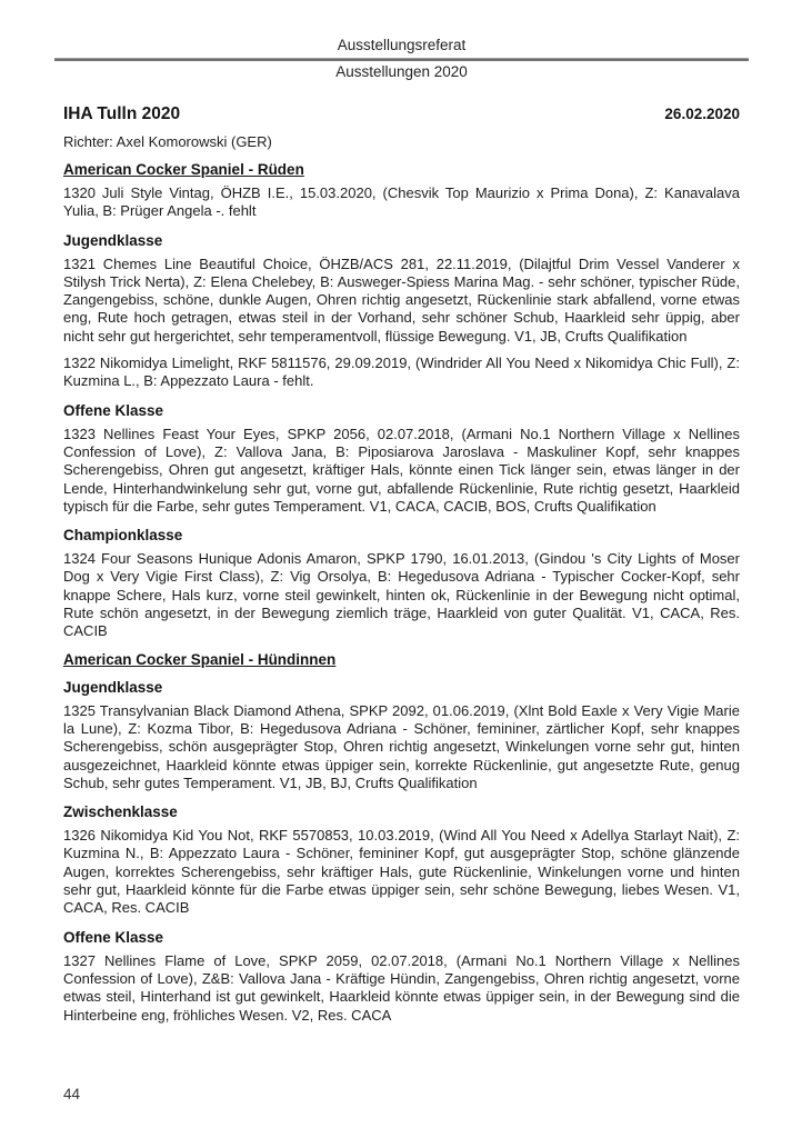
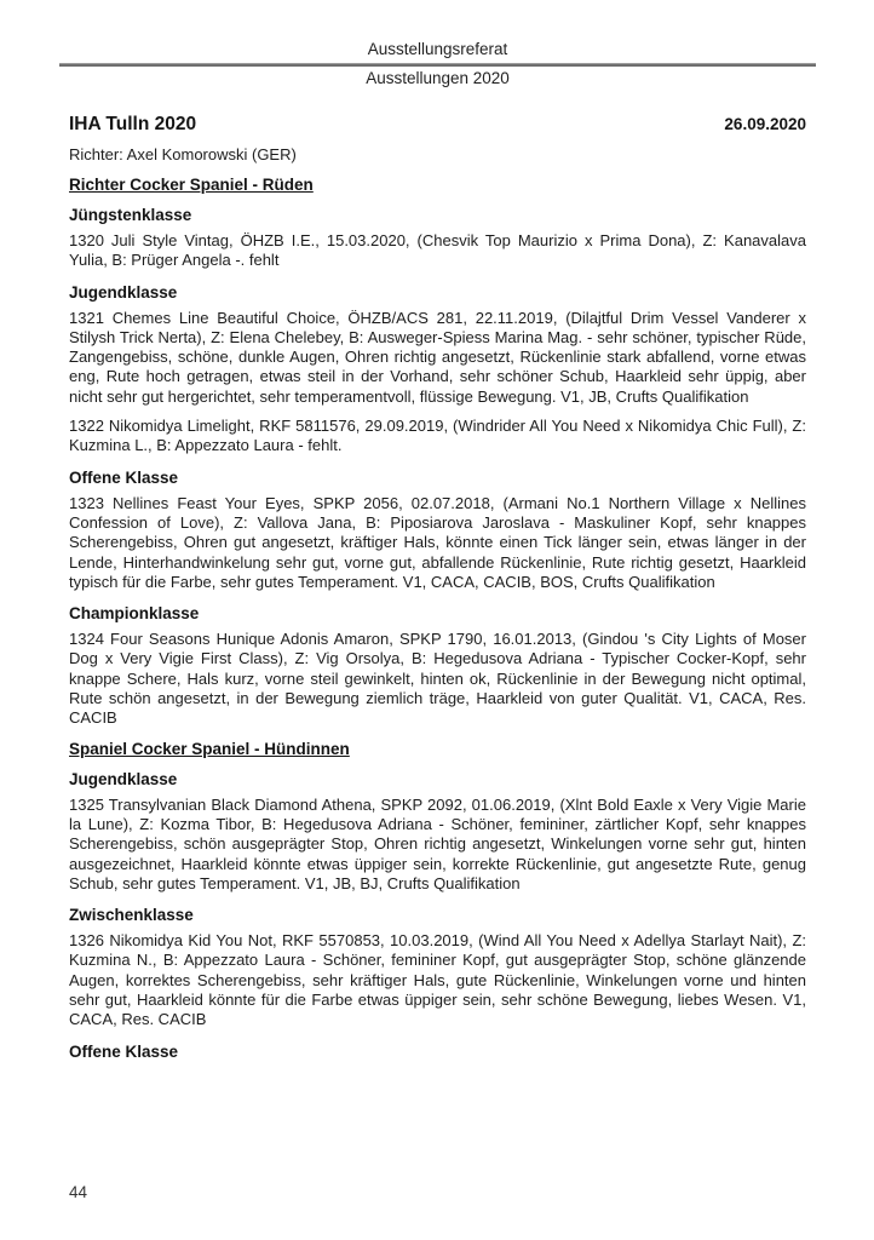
  Ausstellungsreferat
  Ausstellungen 2020
  IHA Tulln 2020
- 26.02.2020
+ 26.09.2020
  Richter: Axel Komorowski (GER)
- American Cocker Spaniel - Rüden
+ Richter Cocker Spaniel - Rüden
+ Jüngstenklasse
  1320 Juli Style Vintag, ÖHZB I.E., 15.03.2020, (Chesvik Top Maurizio x Prima Dona), Z: Kanavalava Yulia, B: Prüger Angela -. fehlt
  Jugendklasse
  1321 Chemes Line Beautiful Choice, ÖHZB/ACS 281, 22.11.2019, (Dilajtful Drim Vessel Vanderer x Stilysh Trick Nerta), Z: Elena Chelebey, B: Ausweger-Spiess Marina Mag. - sehr schöner, typischer Rüde, Zangengebiss, schöne, dunkle Augen, Ohren richtig angesetzt, Rückenlinie stark abfallend, vorne etwas eng, Rute hoch getragen, etwas steil in der Vorhand, sehr schöner Schub, Haarkleid sehr üppig, aber nicht sehr gut hergerichtet, sehr temperamentvoll, flüssige Bewegung. V1, JB, Crufts Qualifikation
  1322 Nikomidya Limelight, RKF 5811576, 29.09.2019, (Windrider All You Need x Nikomidya Chic Full), Z: Kuzmina L., B: Appezzato Laura - fehlt.
  Offene Klasse
  1323 Nellines Feast Your Eyes, SPKP 2056, 02.07.2018, (Armani No.1 Northern Village x Nellines Confession of Love), Z: Vallova Jana, B: Piposiarova Jaroslava - Maskuliner Kopf, sehr knappes Scherengebiss, Ohren gut angesetzt, kräftiger Hals, könnte einen Tick länger sein, etwas länger in der Lende, Hinterhandwinkelung sehr gut, vorne gut, abfallende Rückenlinie, Rute richtig gesetzt, Haarkleid typisch für die Farbe, sehr gutes Temperament. V1, CACA, CACIB, BOS, Crufts Qualifikation
  Championklasse
  1324 Four Seasons Hunique Adonis Amaron, SPKP 1790, 16.01.2013, (Gindou 's City Lights of Moser Dog x Very Vigie First Class), Z: Vig Orsolya, B: Hegedusova Adriana - Typischer Cocker-Kopf, sehr knappe Schere, Hals kurz, vorne steil gewinkelt, hinten ok, Rückenlinie in der Bewegung nicht optimal, Rute schön angesetzt, in der Bewegung ziemlich träge, Haarkleid von guter Qualität. V1, CACA, Res. CACIB
- American Cocker Spaniel - Hündinnen
+ Spaniel Cocker Spaniel - Hündinnen
  Jugendklasse
  1325 Transylvanian Black Diamond Athena, SPKP 2092, 01.06.2019, (Xlnt Bold Eaxle x Very Vigie Marie la Lune), Z: Kozma Tibor, B: Hegedusova Adriana - Schöner, femininer, zärtlicher Kopf, sehr knappes Scherengebiss, schön ausgeprägter Stop, Ohren richtig angesetzt, Winkelungen vorne sehr gut, hinten ausgezeichnet, Haarkleid könnte etwas üppiger sein, korrekte Rückenlinie, gut angesetzte Rute, genug Schub, sehr gutes Temperament. V1, JB, BJ, Crufts Qualifikation
  Zwischenklasse
  1326 Nikomidya Kid You Not, RKF 5570853, 10.03.2019, (Wind All You Need x Adellya Starlayt Nait), Z: Kuzmina N., B: Appezzato Laura - Schöner, femininer Kopf, gut ausgeprägter Stop, schöne glänzende Augen, korrektes Scherengebiss, sehr kräftiger Hals, gute Rückenlinie, Winkelungen vorne und hinten sehr gut, Haarkleid könnte für die Farbe etwas üppiger sein, sehr schöne Bewegung, liebes Wesen. V1, CACA, Res. CACIB
  Offene Klasse
- 1327 Nellines Flame of Love, SPKP 2059, 02.07.2018, (Armani No.1 Northern Village x Nellines Confession of Love), Z&B: Vallova Jana - Kräftige Hündin, Zangengebiss, Ohren richtig angesetzt, vorne etwas steil, Hinterhand ist gut gewinkelt, Haarkleid könnte etwas üppiger sein, in der Bewegung sind die Hinterbeine eng, fröhliches Wesen. V2, Res. CACA
  44
